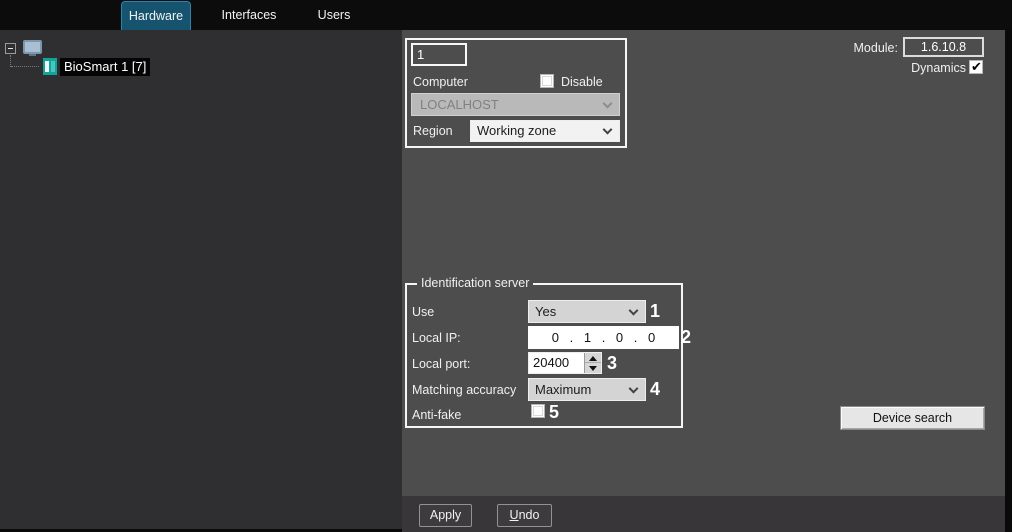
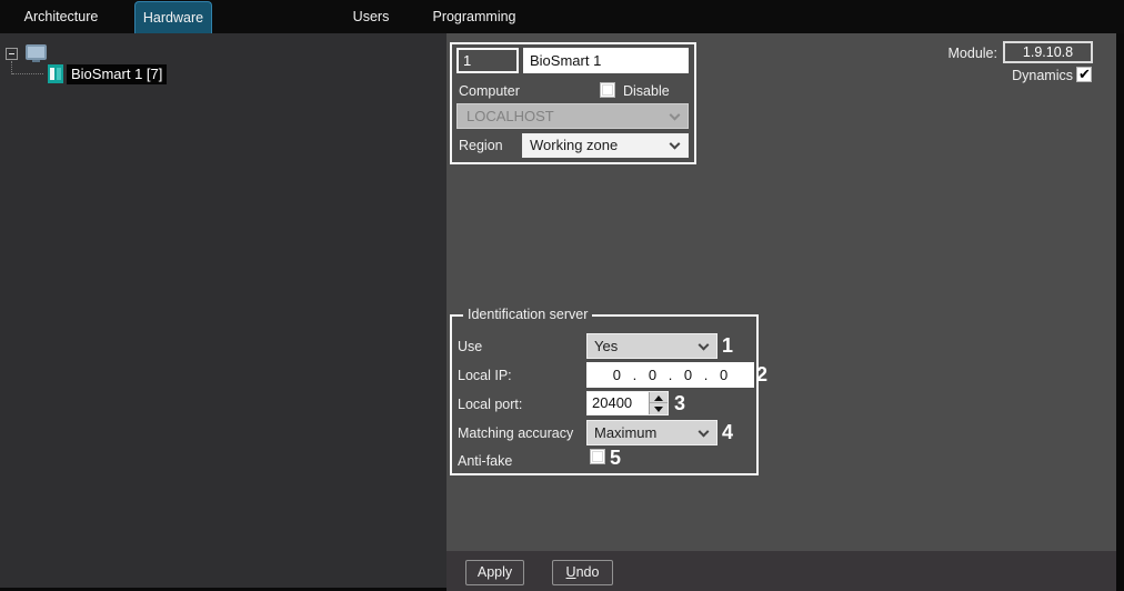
+ Architecture
  Hardware
- Interfaces
  Users
+ Programming
  BioSmart 1 [7]
  1
+ BioSmart 1
  Computer
  Disable
  LOCALHOST
  Region
  Working zone
  Module:
- 1.6.10.8
+ 1.9.10.8
  Dynamics
  Identification server
  Use
  Yes
  1
  Local IP:
- 0 . 1 . 0 . 0
+ 0 . 0 . 0 . 0
  2
  Local port:
  20400
  3
  Matching accuracy
  Maximum
  4
  Anti-fake
  5
- Device search
  Apply
  Undo
